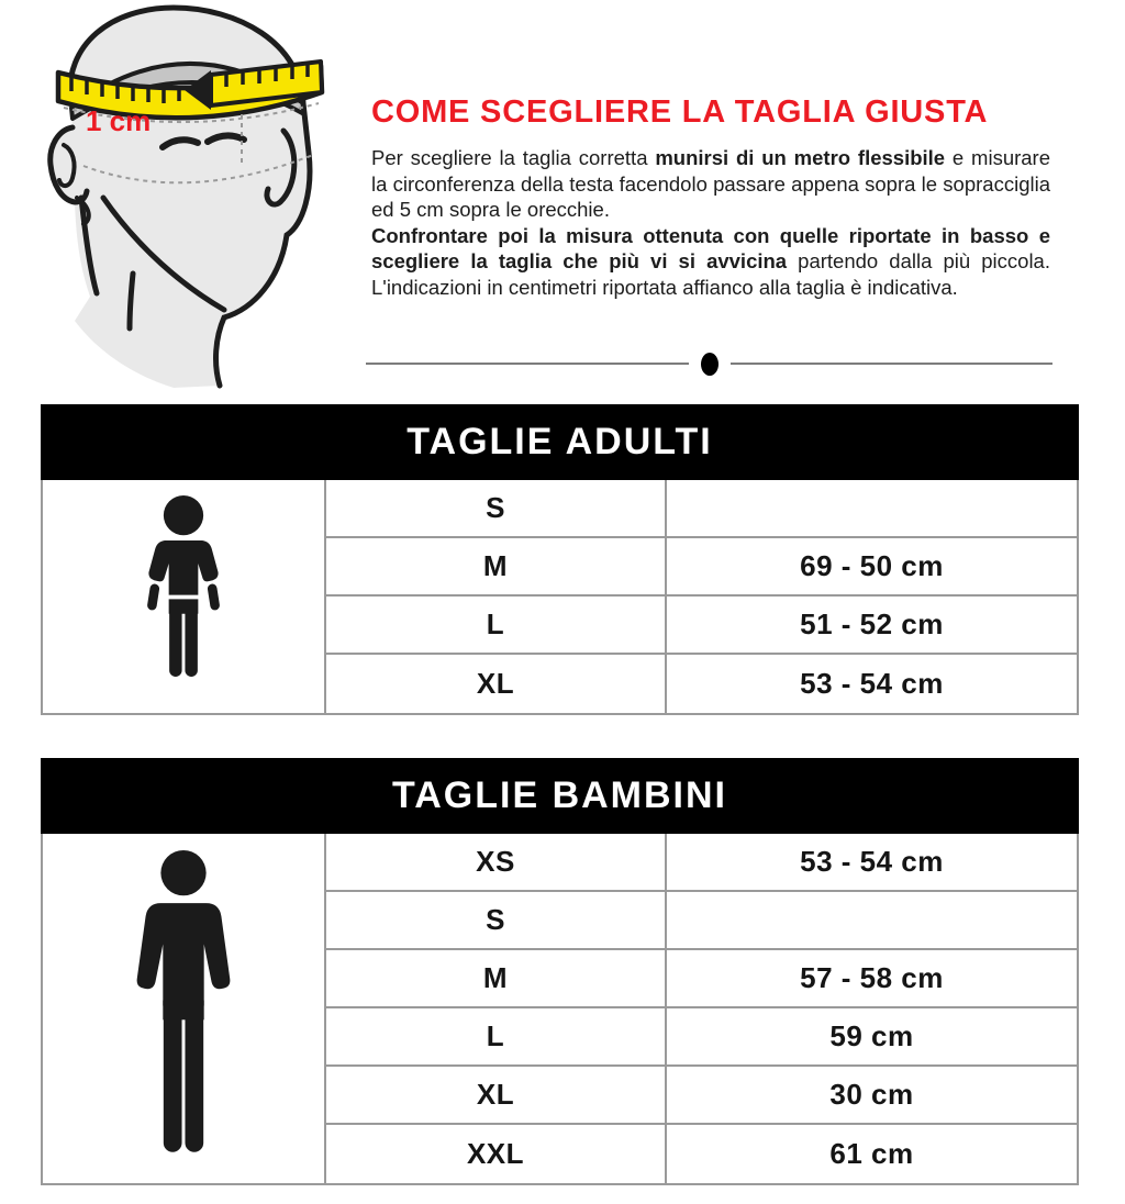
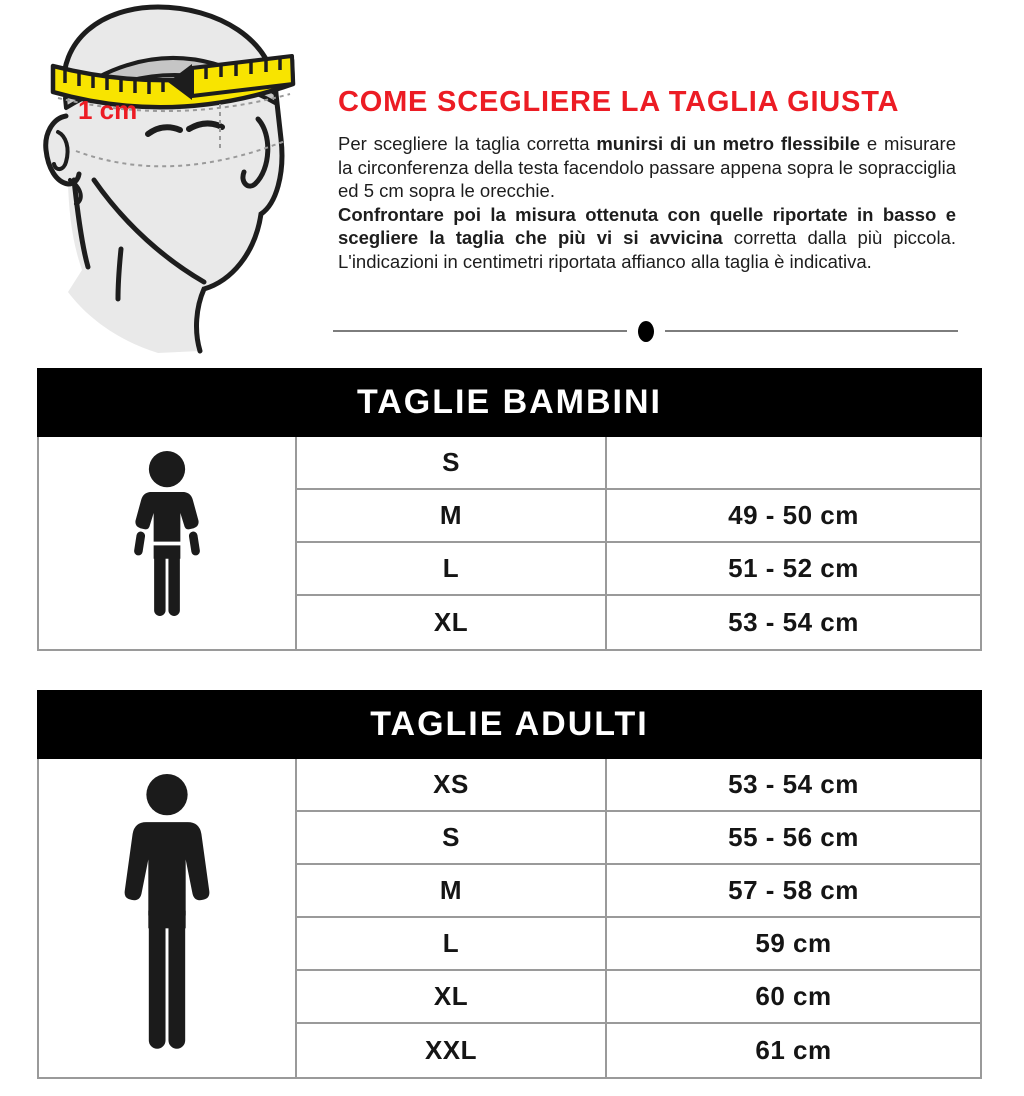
  1 cm
  COME SCEGLIERE LA TAGLIA GIUSTA
  Per scegliere la taglia corretta munirsi di un metro flessibile e misurare la circonferenza della testa facendolo passare appena sopra le sopracciglia ed 5 cm sopra le orecchie.
- Confrontare poi la misura ottenuta con quelle riportate in basso e scegliere la taglia che più vi si avvicina partendo dalla più piccola. L'indicazioni in centimetri riportata affianco alla taglia è indicativa.
+ Confrontare poi la misura ottenuta con quelle riportate in basso e scegliere la taglia che più vi si avvicina corretta dalla più piccola. L'indicazioni in centimetri riportata affianco alla taglia è indicativa.
- TAGLIE ADULTI
+ TAGLIE BAMBINI
  S
  M
- 69 - 50 cm
+ 49 - 50 cm
  L
  51 - 52 cm
  XL
  53 - 54 cm
- TAGLIE BAMBINI
+ TAGLIE ADULTI
  XS
  53 - 54 cm
  S
+ 55 - 56 cm
  M
  57 - 58 cm
  L
  59 cm
  XL
- 30 cm
+ 60 cm
  XXL
  61 cm
